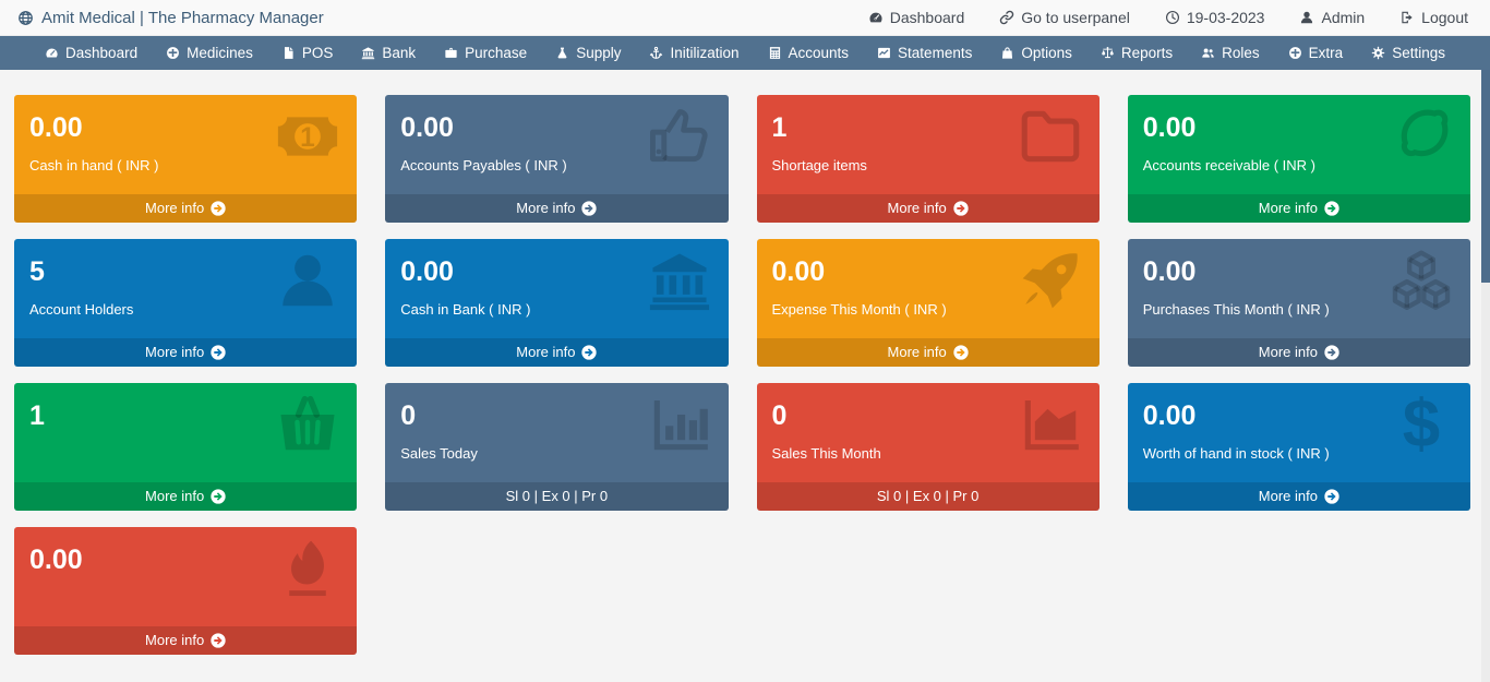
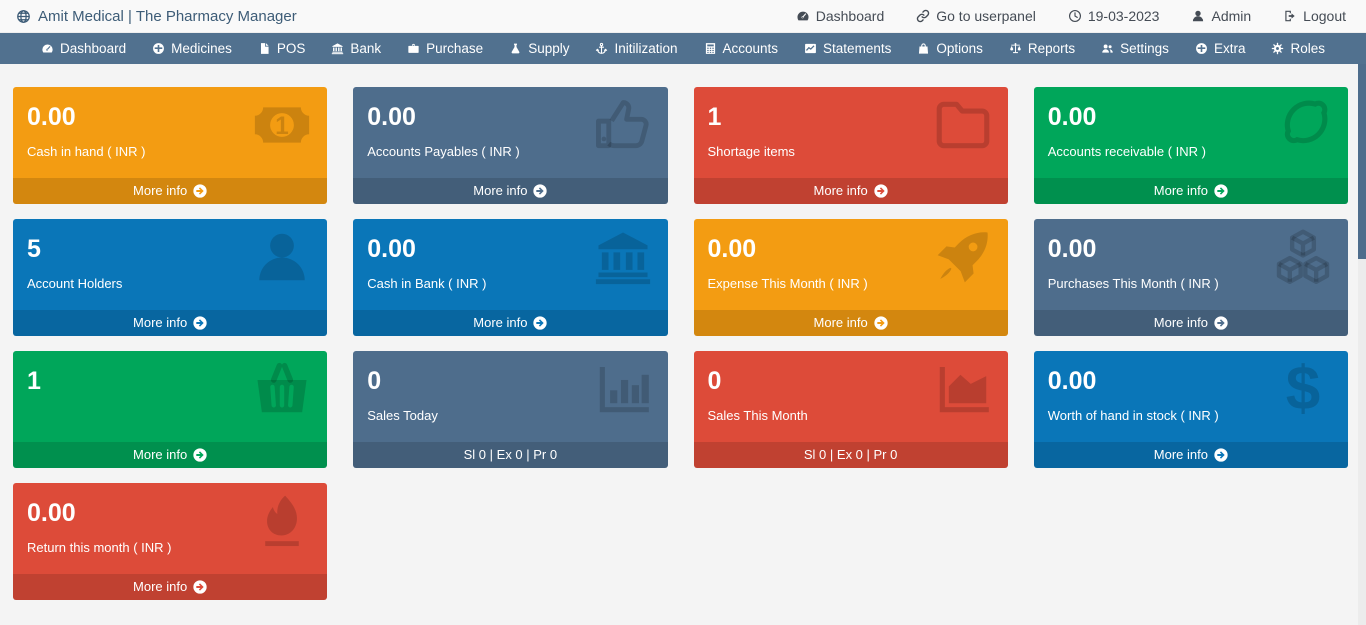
  Amit Medical | The Pharmacy Manager
  Dashboard
  Go to userpanel
  19-03-2023
  Admin
  Logout
  Dashboard
  Medicines
  POS
  Bank
  Purchase
  Supply
  Initilization
  Accounts
  Statements
  Options
  Reports
- Roles
+ Settings
  Extra
- Settings
+ Roles
  0.00
  Cash in hand ( INR )
  1
  More info
  0.00
  Accounts Payables ( INR )
  More info
  1
  Shortage items
  More info
  0.00
  Accounts receivable ( INR )
  More info
  5
  Account Holders
  More info
  0.00
  Cash in Bank ( INR )
  More info
  0.00
  Expense This Month ( INR )
  More info
  0.00
  Purchases This Month ( INR )
  More info
  1
  More info
  0
  Sales Today
  Sl 0 | Ex 0 | Pr 0
  0
  Sales This Month
  Sl 0 | Ex 0 | Pr 0
  0.00
  Worth of hand in stock ( INR )
  $
  More info
  0.00
+ Return this month ( INR )
  More info
